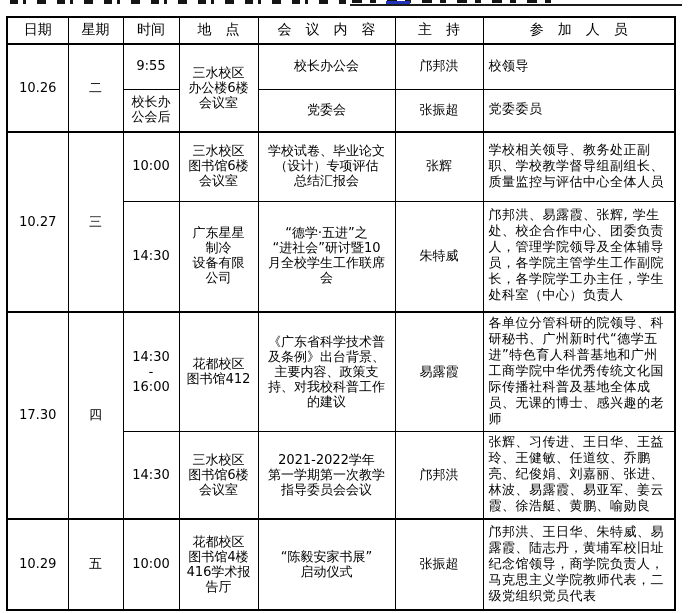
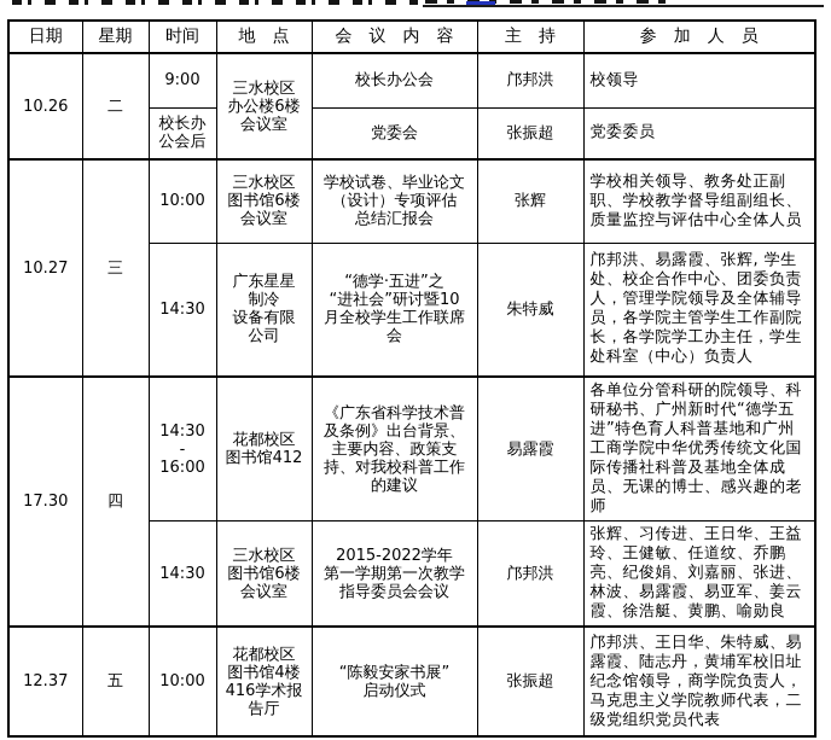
  日期	星期	时间	地 点	会 议 内 容	主 持	参 加 人 员
- 10.26	二	9:55	三水校区 办公楼6楼 会议室	校长办公会	邝邦洪	校领导
+ 10.26	二	9:00	三水校区 办公楼6楼 会议室	校长办公会	邝邦洪	校领导
  校长办 公会后	党委会	张振超	党委委员
  10.27	三	10:00	三水校区 图书馆6楼 会议室	学校试卷、毕业论文 （设计）专项评估 总结汇报会	张辉	学校相关领导、教务处正副职、学校教学督导组副组长、质量监控与评估中心全体人员
  14:30	广东星星 制冷 设备有限 公司	“德学·五进”之 “进社会”研讨暨10 月全校学生工作联席 会	朱特威	邝邦洪、易露霞、张辉, 学生处、校企合作中心、团委负责人，管理学院领导及全体辅导员，各学院主管学生工作副院长，各学院学工办主任，学生处科室（中心）负责人
  17.30	四	14:30 - 16:00	花都校区 图书馆412	《广东省科学技术普 及条例》出台背景、 主要内容、政策支 持、对我校科普工作 的建议	易露霞	各单位分管科研的院领导、科研秘书、广州新时代“德学五进”特色育人科普基地和广州工商学院中华优秀传统文化国际传播社科普及基地全体成员、无课的博士、感兴趣的老师
- 14:30	三水校区 图书馆6楼 会议室	2021-2022学年 第一学期第一次教学 指导委员会会议	邝邦洪	张辉、习传进、王日华、王益玲、王健敏、任道纹、乔鹏亮、纪俊娟、刘嘉丽、张进、林波、易露霞、易亚军、姜云霞、徐浩艇、黄鹏、喻勋良
+ 14:30	三水校区 图书馆6楼 会议室	2015-2022学年 第一学期第一次教学 指导委员会会议	邝邦洪	张辉、习传进、王日华、王益玲、王健敏、任道纹、乔鹏亮、纪俊娟、刘嘉丽、张进、林波、易露霞、易亚军、姜云霞、徐浩艇、黄鹏、喻勋良
- 10.29	五	10:00	花都校区 图书馆4楼 416学术报 告厅	“陈毅安家书展” 启动仪式	张振超	邝邦洪、王日华、朱特威、易露霞、陆志丹，黄埔军校旧址纪念馆领导，商学院负责人，马克思主义学院教师代表，二级党组织党员代表
+ 12.37	五	10:00	花都校区 图书馆4楼 416学术报 告厅	“陈毅安家书展” 启动仪式	张振超	邝邦洪、王日华、朱特威、易露霞、陆志丹，黄埔军校旧址纪念馆领导，商学院负责人，马克思主义学院教师代表，二级党组织党员代表
